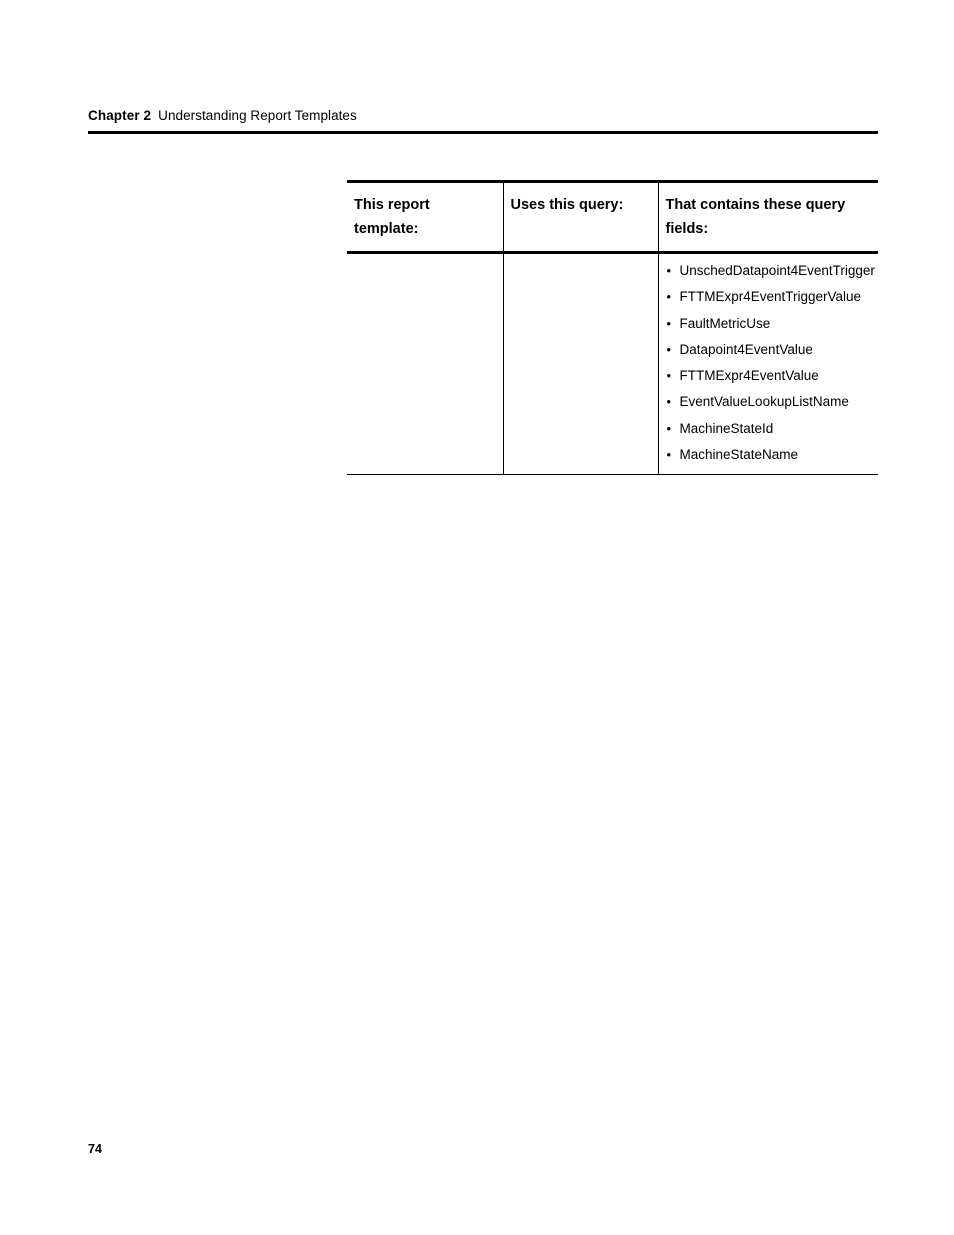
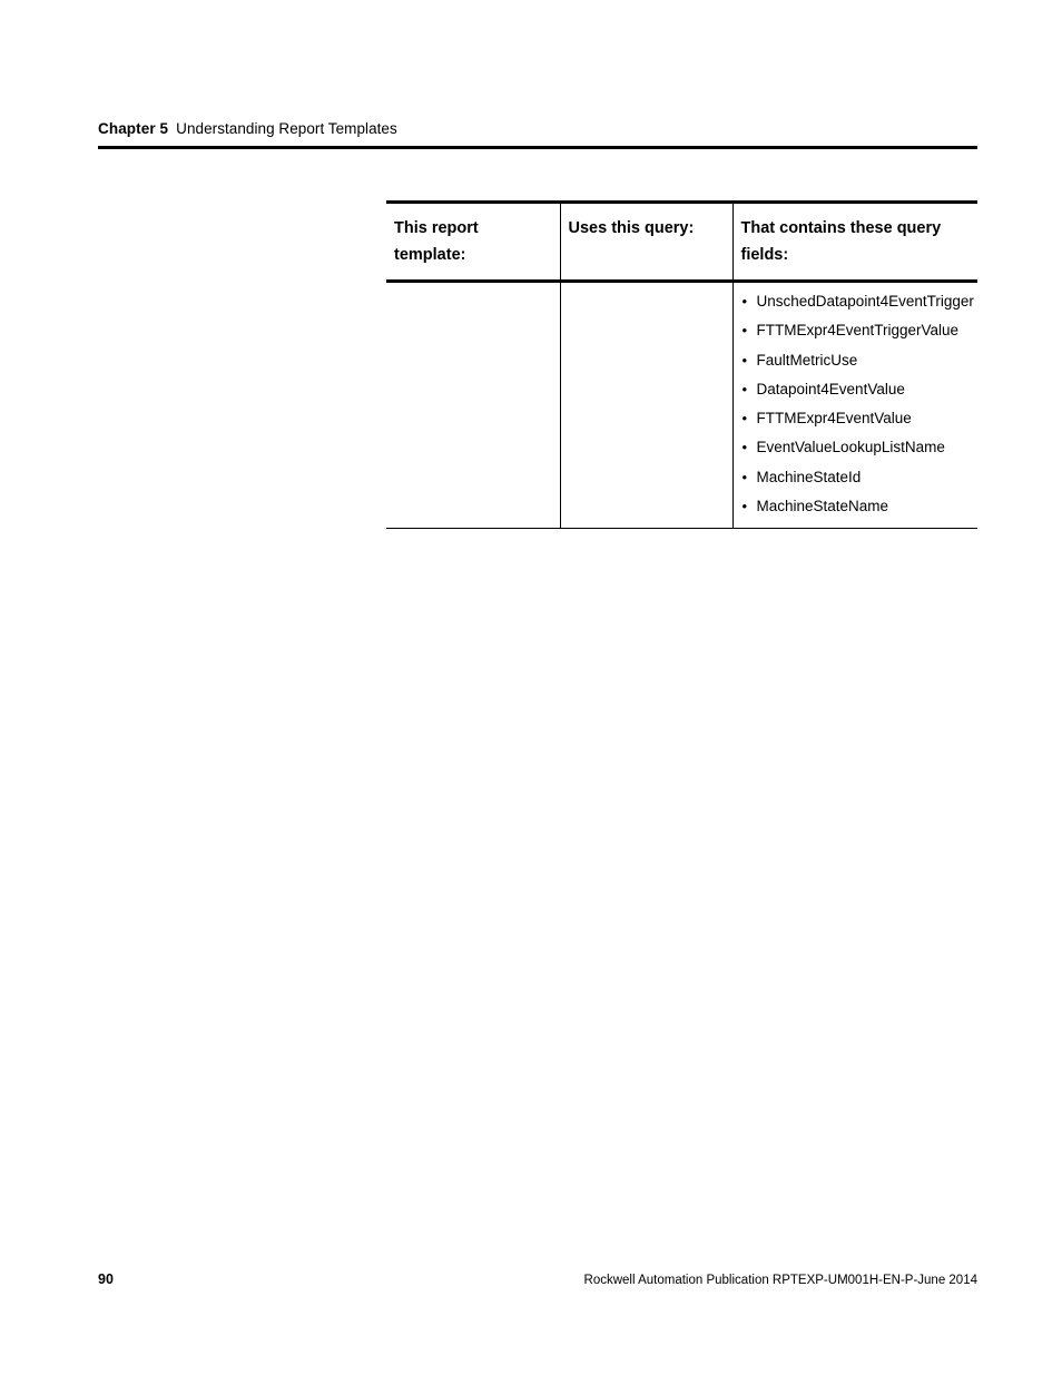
- Chapter 2 Understanding Report Templates
+ Chapter 5 Understanding Report Templates
  This report template:	Uses this query:	That contains these query fields:
  		UnschedDatapoint4EventTrigger FTTMExpr4EventTriggerValue FaultMetricUse Datapoint4EventValue FTTMExpr4EventValue EventValueLookupListName MachineStateId MachineStateName
- 74
+ 90
+ Rockwell Automation Publication RPTEXP-UM001H-EN-P-June 2014
